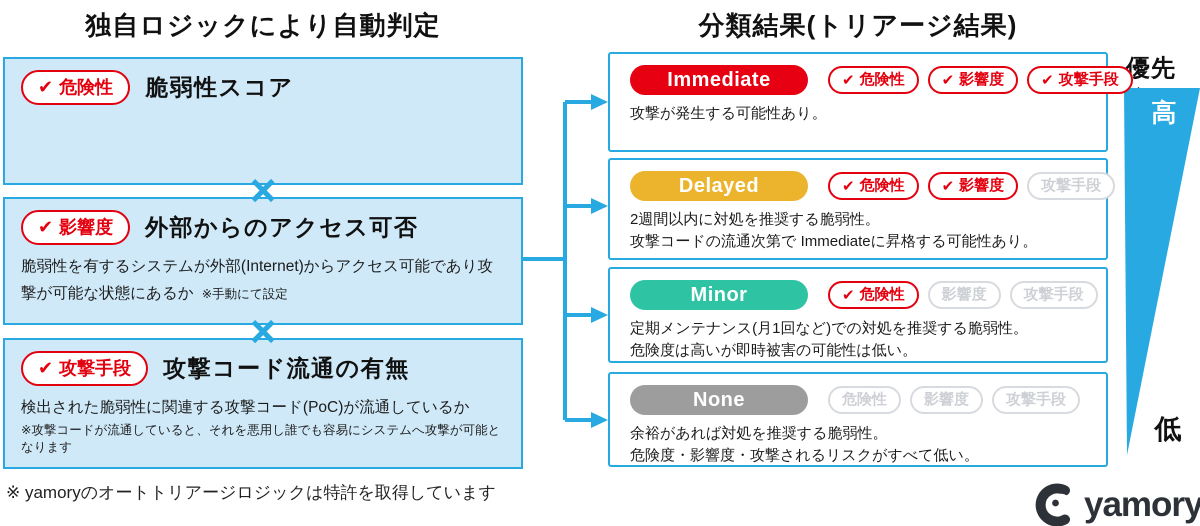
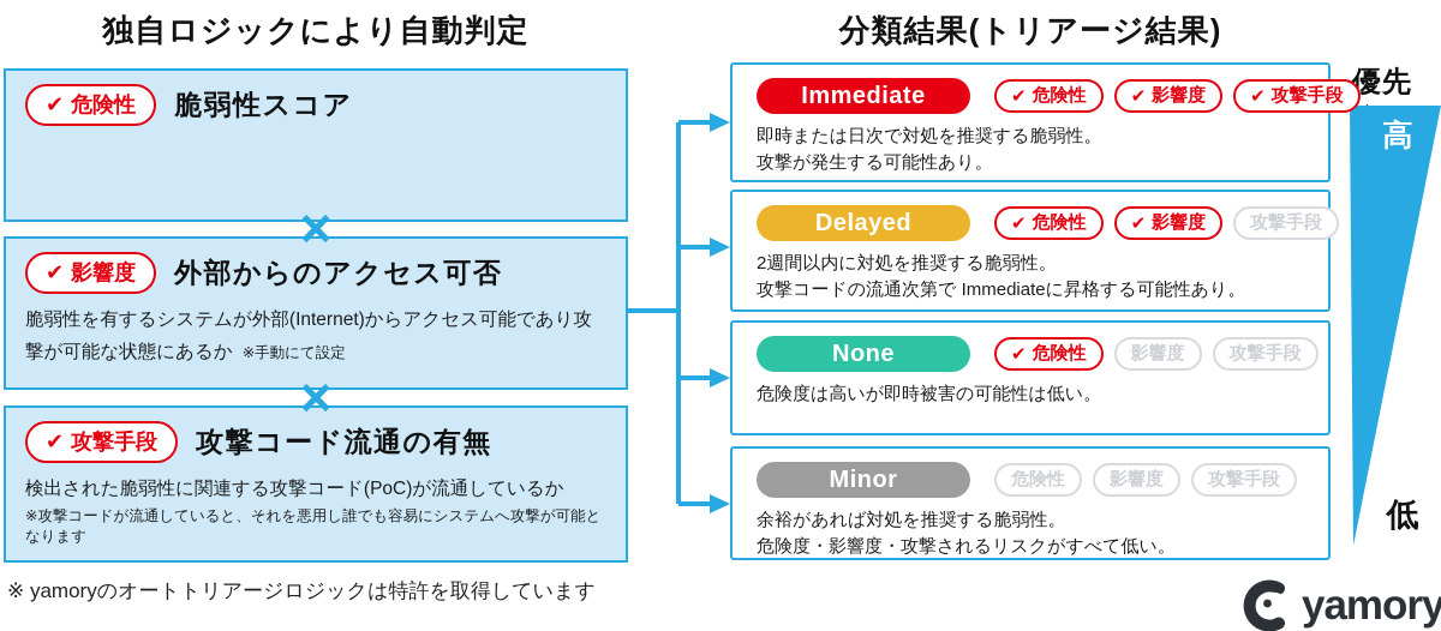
  独自ロジックにより自動判定
  分類結果(トリアージ結果)
  ✔
  危険性
  脆弱性スコア
  ×
  ✔
  影響度
  外部からのアクセス可否
  脆弱性を有するシステムが外部(Internet)からアクセス可能であり攻撃が可能な状態にあるか ※手動にて設定
  ×
  ✔
  攻撃手段
  攻撃コード流通の有無
  検出された脆弱性に関連する攻撃コード(PoC)が流通しているか
  ※攻撃コードが流通していると、それを悪用し誰でも容易にシステムへ攻撃が可能となります
  ※ yamoryのオートトリアージロジックは特許を取得しています
  Immediate
  ✔
  危険性
  ✔
  影響度
  ✔
  攻撃手段
+ 即時または日次で対処を推奨する脆弱性。
  攻撃が発生する可能性あり。
  Delayed
  ✔
  危険性
  ✔
  影響度
  攻撃手段
  2週間以内に対処を推奨する脆弱性。
  攻撃コードの流通次第で Immediateに昇格する可能性あり。
- Minor
+ None
  ✔
  危険性
  影響度
  攻撃手段
- 定期メンテナンス(月1回など)での対処を推奨する脆弱性。
  危険度は高いが即時被害の可能性は低い。
- None
+ Minor
  危険性
  影響度
  攻撃手段
  余裕があれば対処を推奨する脆弱性。
  危険度・影響度・攻撃されるリスクがすべて低い。
  高
  低
  yamory
